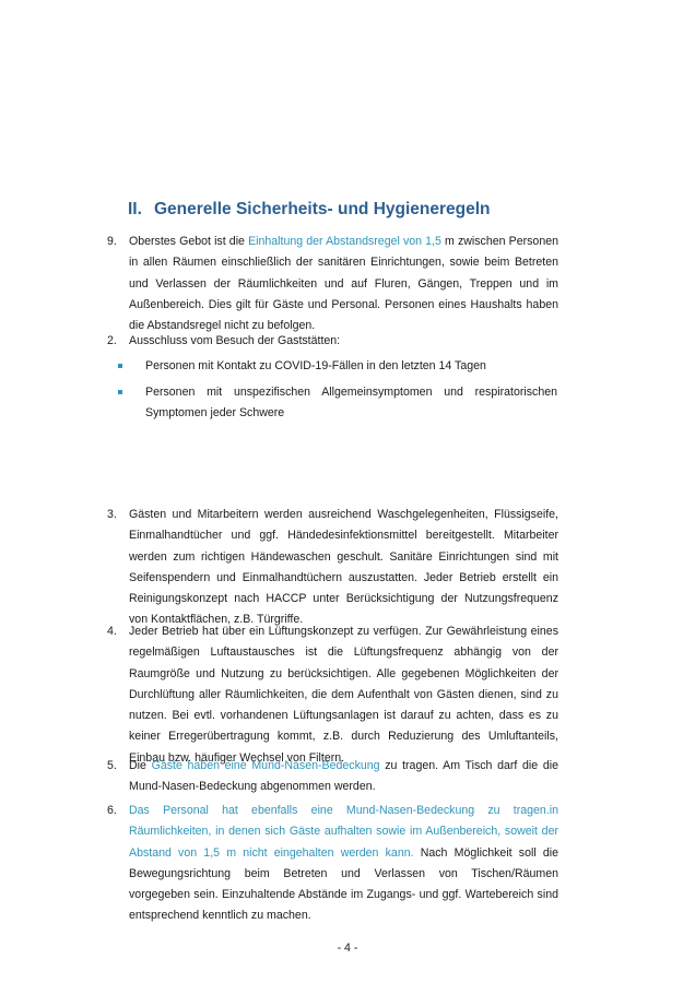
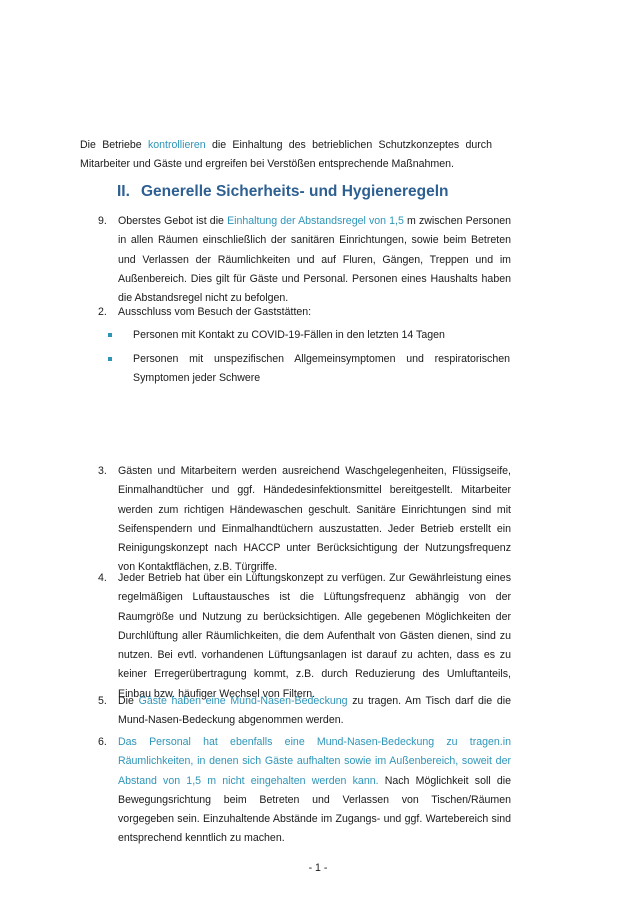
+ Die Betriebe kontrollieren die Einhaltung des betrieblichen Schutzkonzeptes durch Mitarbeiter und Gäste und ergreifen bei Verstößen entsprechende Maßnahmen.
  II. Generelle Sicherheits- und Hygieneregeln
  9.
  Oberstes Gebot ist die Einhaltung der Abstandsregel von 1,5 m zwischen Personen in allen Räumen einschließlich der sanitären Einrichtungen, sowie beim Betreten und Verlassen der Räumlichkeiten und auf Fluren, Gängen, Treppen und im Außenbereich. Dies gilt für Gäste und Personal. Personen eines Haushalts haben die Abstandsregel nicht zu befolgen.
  2.
  Ausschluss vom Besuch der Gaststätten:
  Personen mit Kontakt zu COVID-19-Fällen in den letzten 14 Tagen
  Personen mit unspezifischen Allgemeinsymptomen und respiratorischen Symptomen jeder Schwere
  3.
  Gästen und Mitarbeitern werden ausreichend Waschgelegenheiten, Flüssigseife, Einmalhandtücher und ggf. Händedesinfektionsmittel bereitgestellt. Mitarbeiter werden zum richtigen Händewaschen geschult. Sanitäre Einrichtungen sind mit Seifenspendern und Einmalhandtüchern auszustatten. Jeder Betrieb erstellt ein Reinigungskonzept nach HACCP unter Berücksichtigung der Nutzungsfrequenz von Kontaktflächen, z.B. Türgriffe.
  4.
  Jeder Betrieb hat über ein Lüftungskonzept zu verfügen. Zur Gewährleistung eines regelmäßigen Luftaustausches ist die Lüftungsfrequenz abhängig von der Raumgröße und Nutzung zu berücksichtigen. Alle gegebenen Möglichkeiten der Durchlüftung aller Räumlichkeiten, die dem Aufenthalt von Gästen dienen, sind zu nutzen. Bei evtl. vorhandenen Lüftungsanlagen ist darauf zu achten, dass es zu keiner Erregerübertragung kommt, z.B. durch Reduzierung des Umluftanteils, Einbau bzw. häufiger Wechsel von Filtern.
  5.
  Die Gäste haben eine Mund-Nasen-Bedeckung zu tragen. Am Tisch darf die die Mund-Nasen-Bedeckung abgenommen werden.
  6.
  Das Personal hat ebenfalls eine Mund-Nasen-Bedeckung zu tragen.in Räumlichkeiten, in denen sich Gäste aufhalten sowie im Außenbereich, soweit der Abstand von 1,5 m nicht eingehalten werden kann. Nach Möglichkeit soll die Bewegungsrichtung beim Betreten und Verlassen von Tischen/Räumen vorgegeben sein. Einzuhaltende Abstände im Zugangs- und ggf. Wartebereich sind entsprechend kenntlich zu machen.
- - 4 -
+ - 1 -
